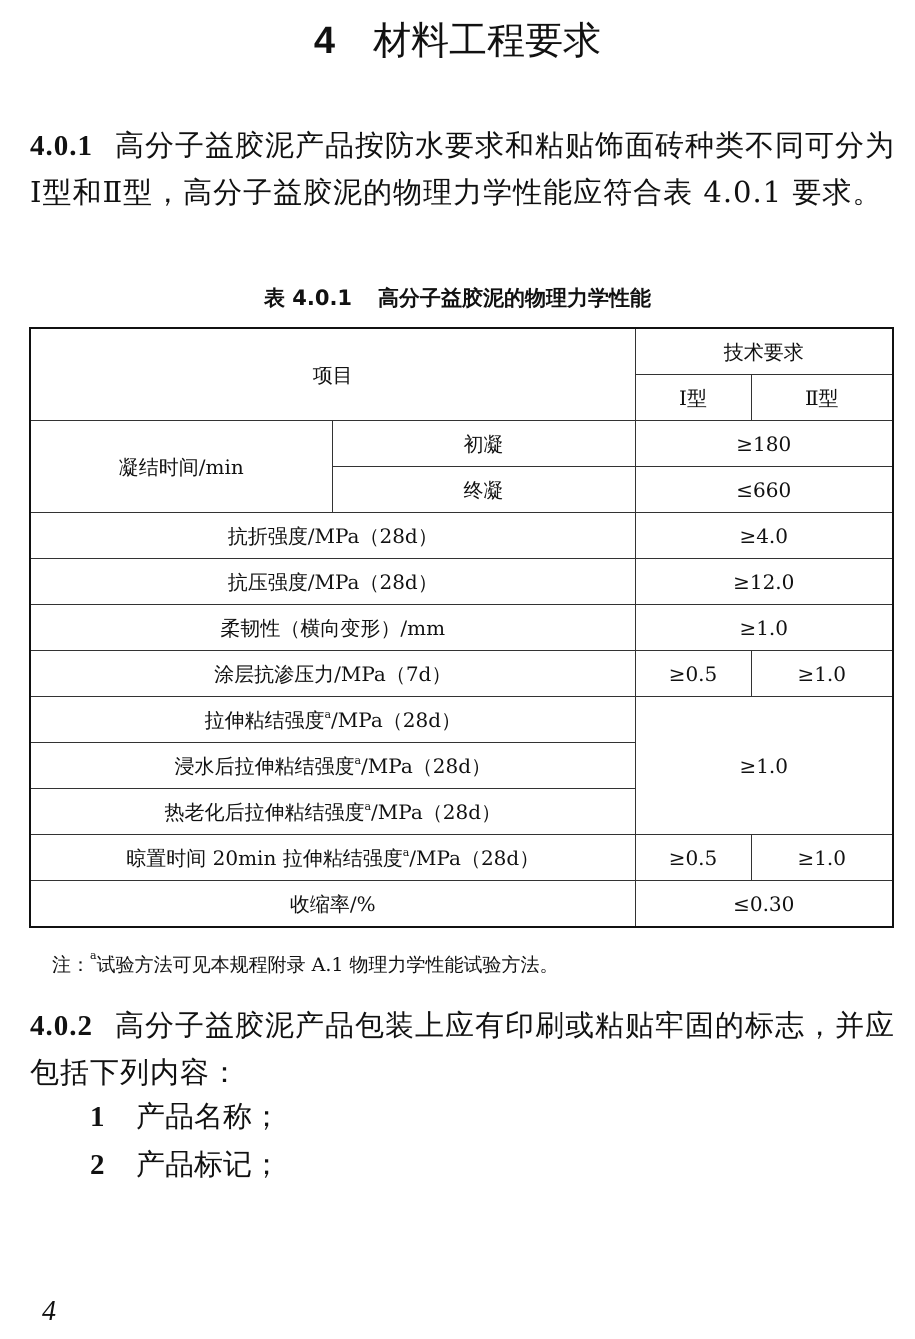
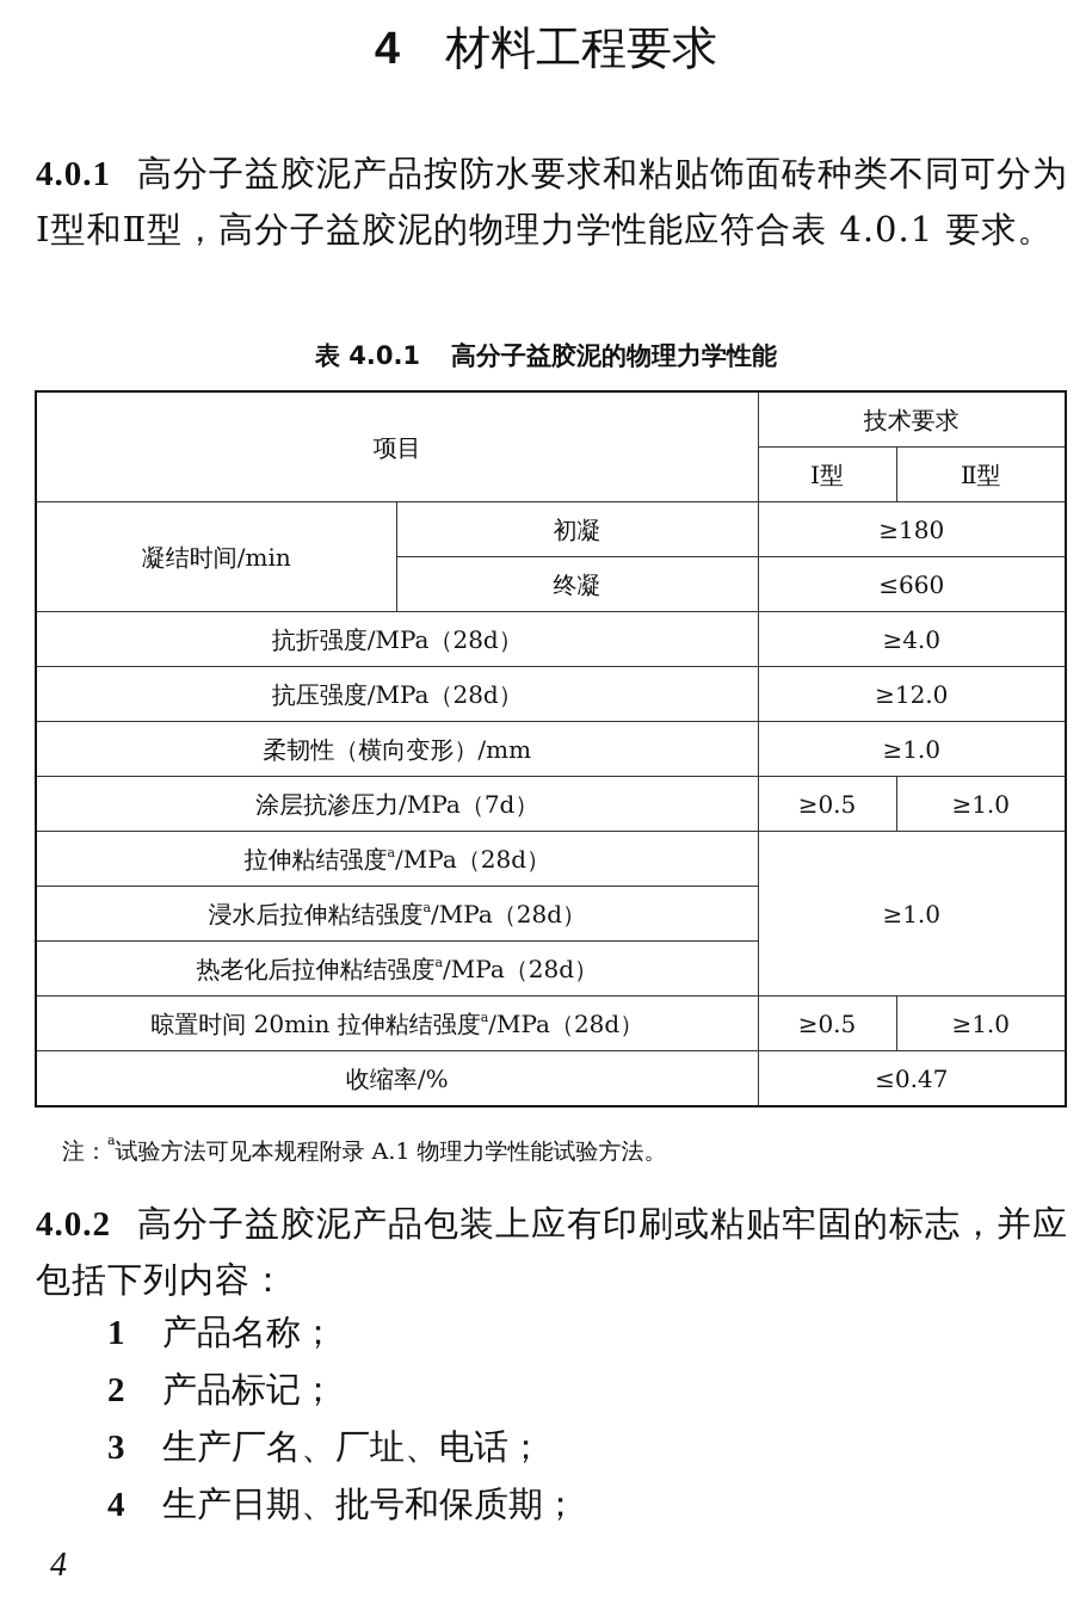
  4 材料工程要求
  4.0.1 高分子益胶泥产品按防水要求和粘贴饰面砖种类不同可分为Ⅰ型和Ⅱ型，高分子益胶泥的物理力学性能应符合表 4.0.1 要求。
  表 4.0.1 高分子益胶泥的物理力学性能
  项目	技术要求
  Ⅰ型	Ⅱ型
  凝结时间/min	初凝	≥180
  终凝	≤660
  抗折强度/MPa（28d）	≥4.0
  抗压强度/MPa（28d）	≥12.0
  柔韧性（横向变形）/mm	≥1.0
  涂层抗渗压力/MPa（7d）	≥0.5	≥1.0
  拉伸粘结强度a/MPa（28d）	≥1.0
  浸水后拉伸粘结强度a/MPa（28d）
  热老化后拉伸粘结强度a/MPa（28d）
  晾置时间 20min 拉伸粘结强度a/MPa（28d）	≥0.5	≥1.0
- 收缩率/%	≤0.30
+ 收缩率/%	≤0.47
  注：a试验方法可见本规程附录 A.1 物理力学性能试验方法。
  4.0.2 高分子益胶泥产品包装上应有印刷或粘贴牢固的标志，并应包括下列内容：
  1 产品名称；
  2 产品标记；
+ 3 生产厂名、厂址、电话；
+ 4 生产日期、批号和保质期；
  4
